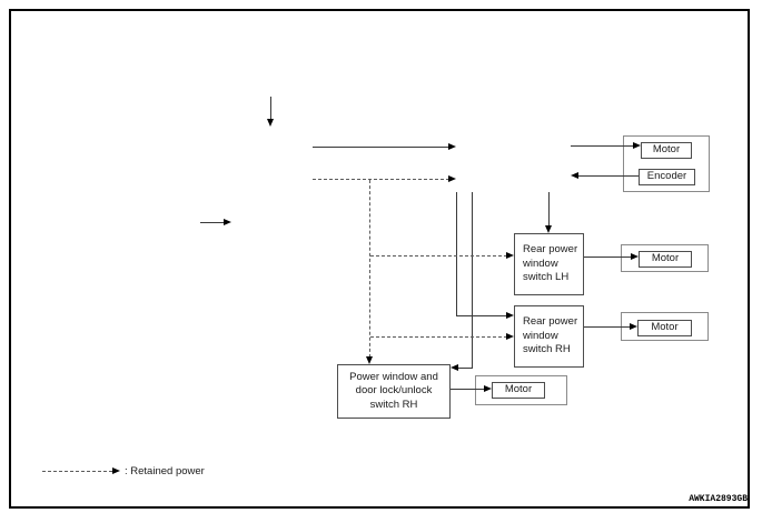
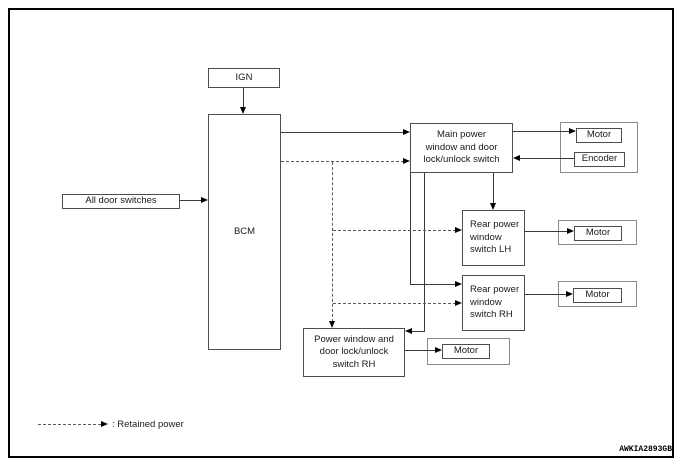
+ IGN
+ BCM
+ All door switches
+ Main power
+ window and door
+ lock/unlock switch
  Motor
  Encoder
  Rear power
  window
  switch LH
  Motor
  Rear power
  window
  switch RH
  Motor
  Power window and
  door lock/unlock
  switch RH
  Motor
  : Retained power
  AWKIA2893GB
